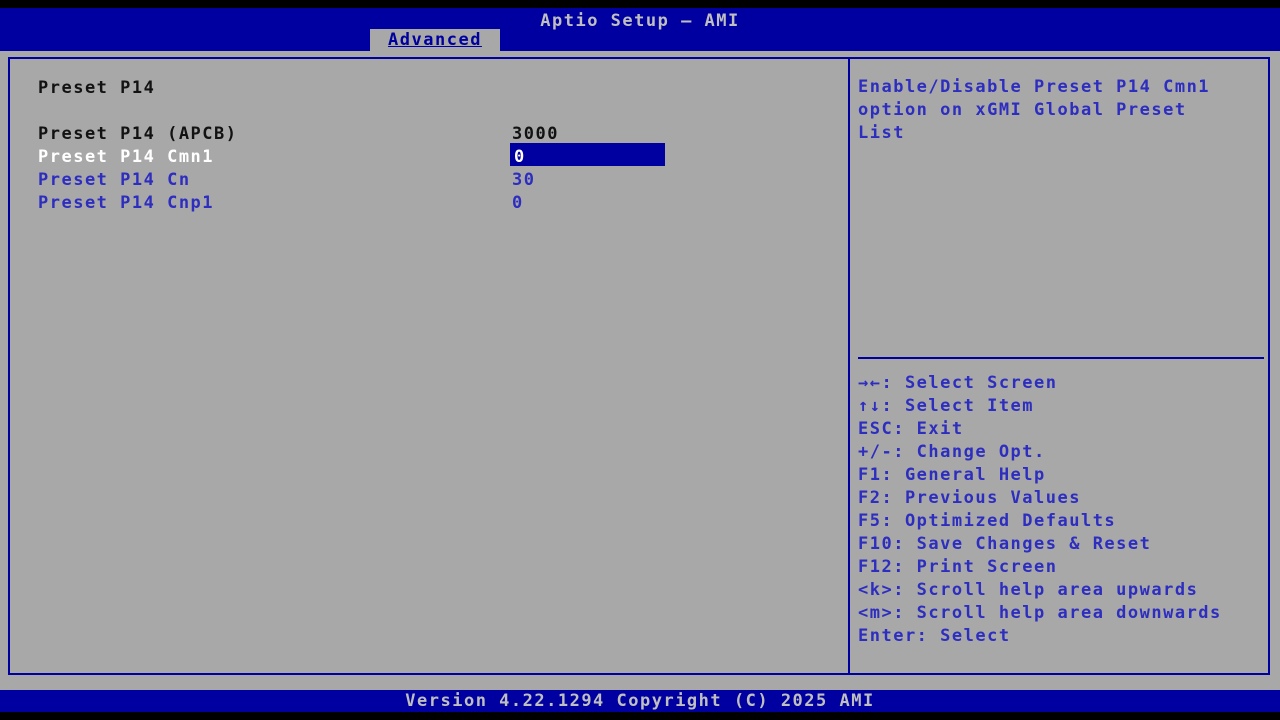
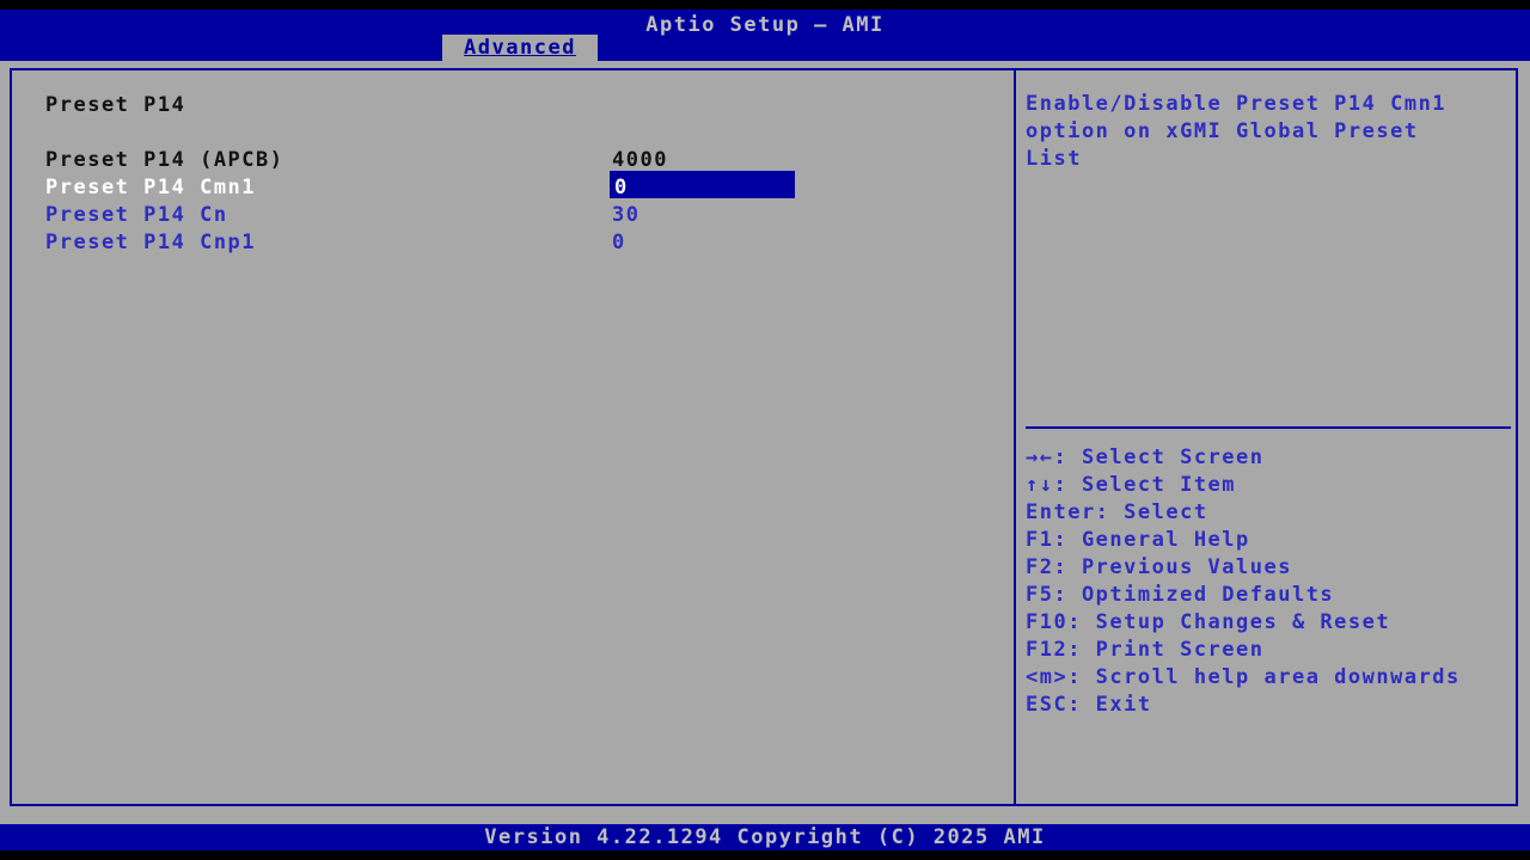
  Aptio Setup – AMI
  Advanced
  Preset P14
  Preset P14 (APCB)
- 3000
+ 4000
  Preset P14 Cmn1
  0
  Preset P14 Cn
  30
  Preset P14 Cnp1
  0
  Enable/Disable Preset P14 Cmn1 option on xGMI Global Preset List
  →←: Select Screen
  ↑↓: Select Item
- ESC: Exit
+ Enter: Select
- +/-: Change Opt.
  F1: General Help
  F2: Previous Values
  F5: Optimized Defaults
- F10: Save Changes & Reset
+ F10: Setup Changes & Reset
  F12: Print Screen
- <k>: Scroll help area upwards
  <m>: Scroll help area downwards
- Enter: Select
+ ESC: Exit
  Version 4.22.1294 Copyright (C) 2025 AMI
